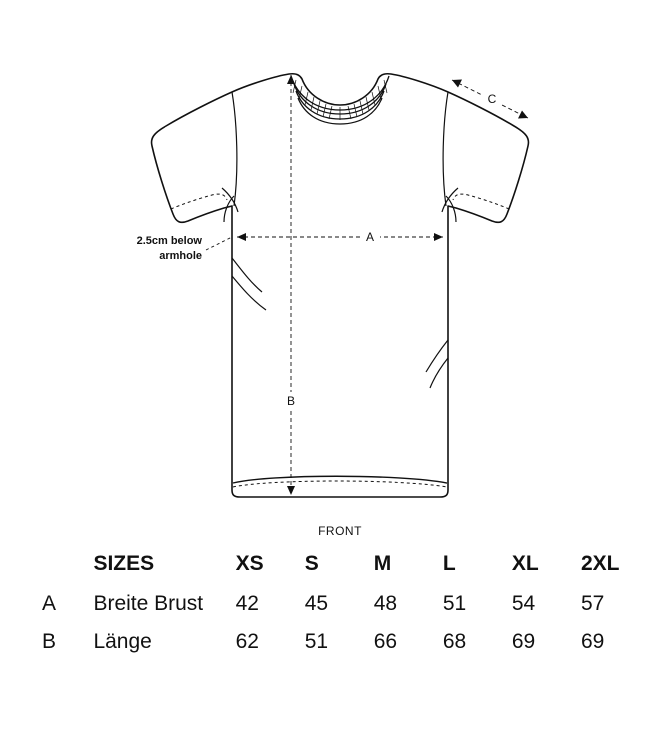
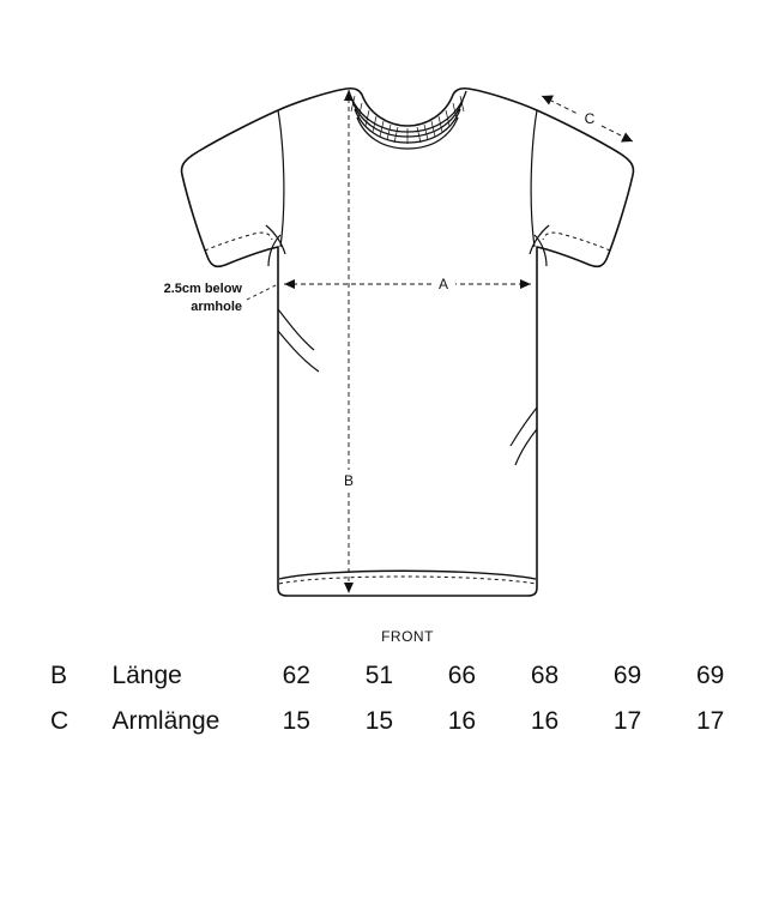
  A
  B
  C
  2.5cm below
  armhole
  FRONT
- 	SIZES	XS	S	M	L	XL	2XL
- A	Breite Brust	42	45	48	51	54	57
  B	Länge	62	51	66	68	69	69
+ C	Armlänge	15	15	16	16	17	17
